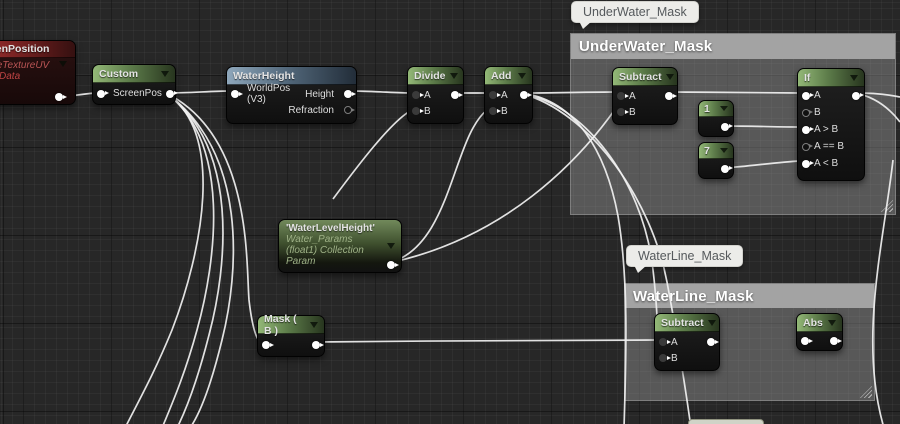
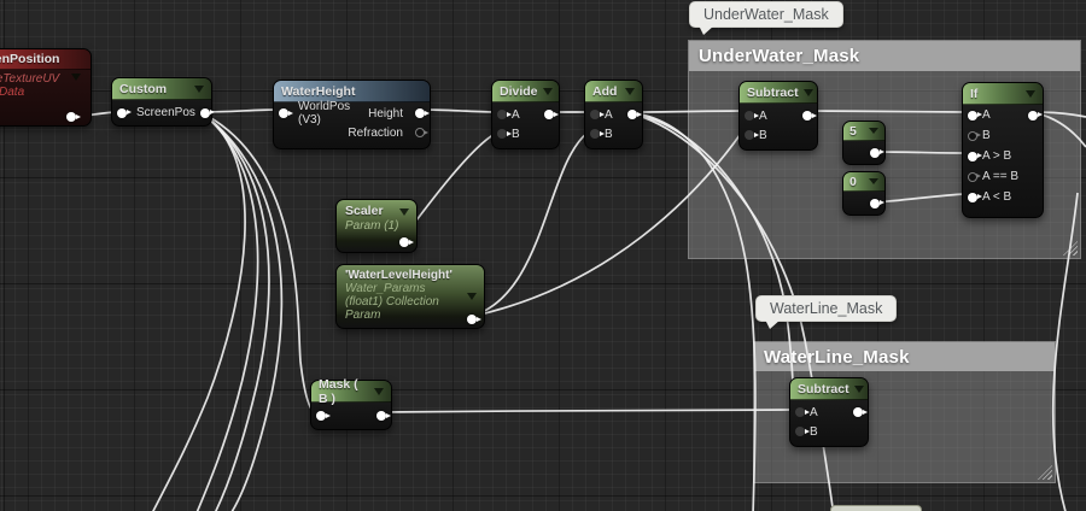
  UnderWater_Mask
  WaterLine_Mask
  Custom
  ScreenPos
  WaterHeight
  WorldPos (V3)
  Height
  Refraction
  Divide
  A
  B
  Add
  A
  B
+ Scaler
+ Param (1)
  'WaterLevelHeight'
  Water_Params
  (float1) Collection Param
  Mask ( B )
  Subtract
  A
  B
- 1
+ 5
- 7
+ 0
  If
  A
  B
  A > B
  A == B
  A < B
  Subtract
  A
  B
- Abs
  UnderWater_Mask
  WaterLine_Mask
